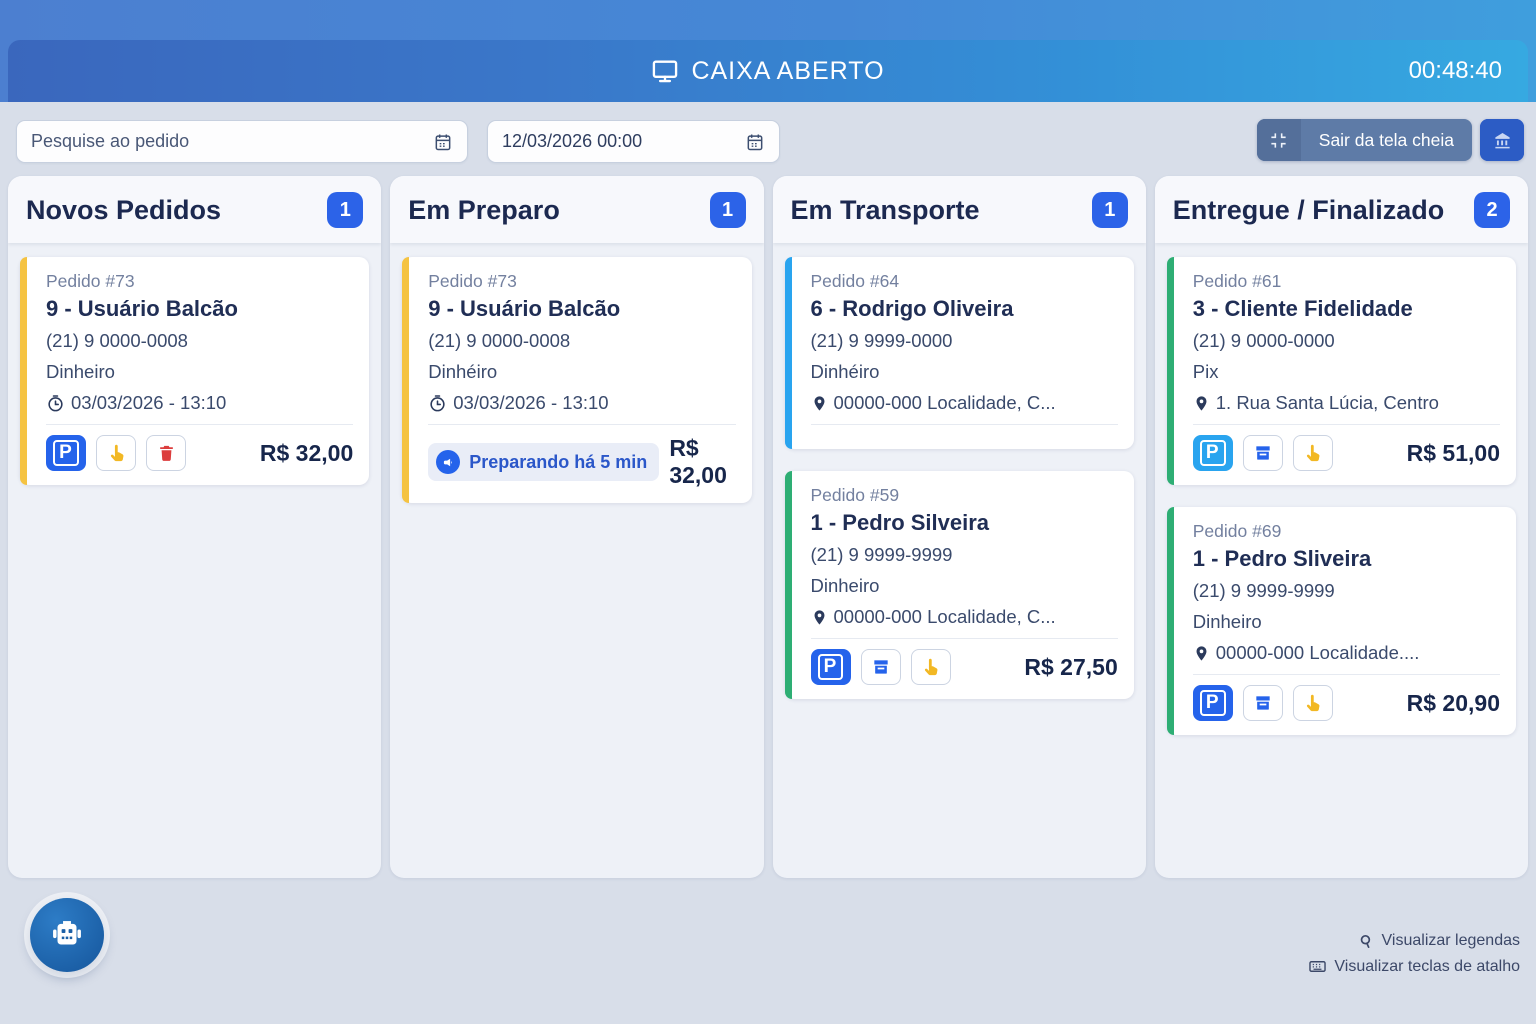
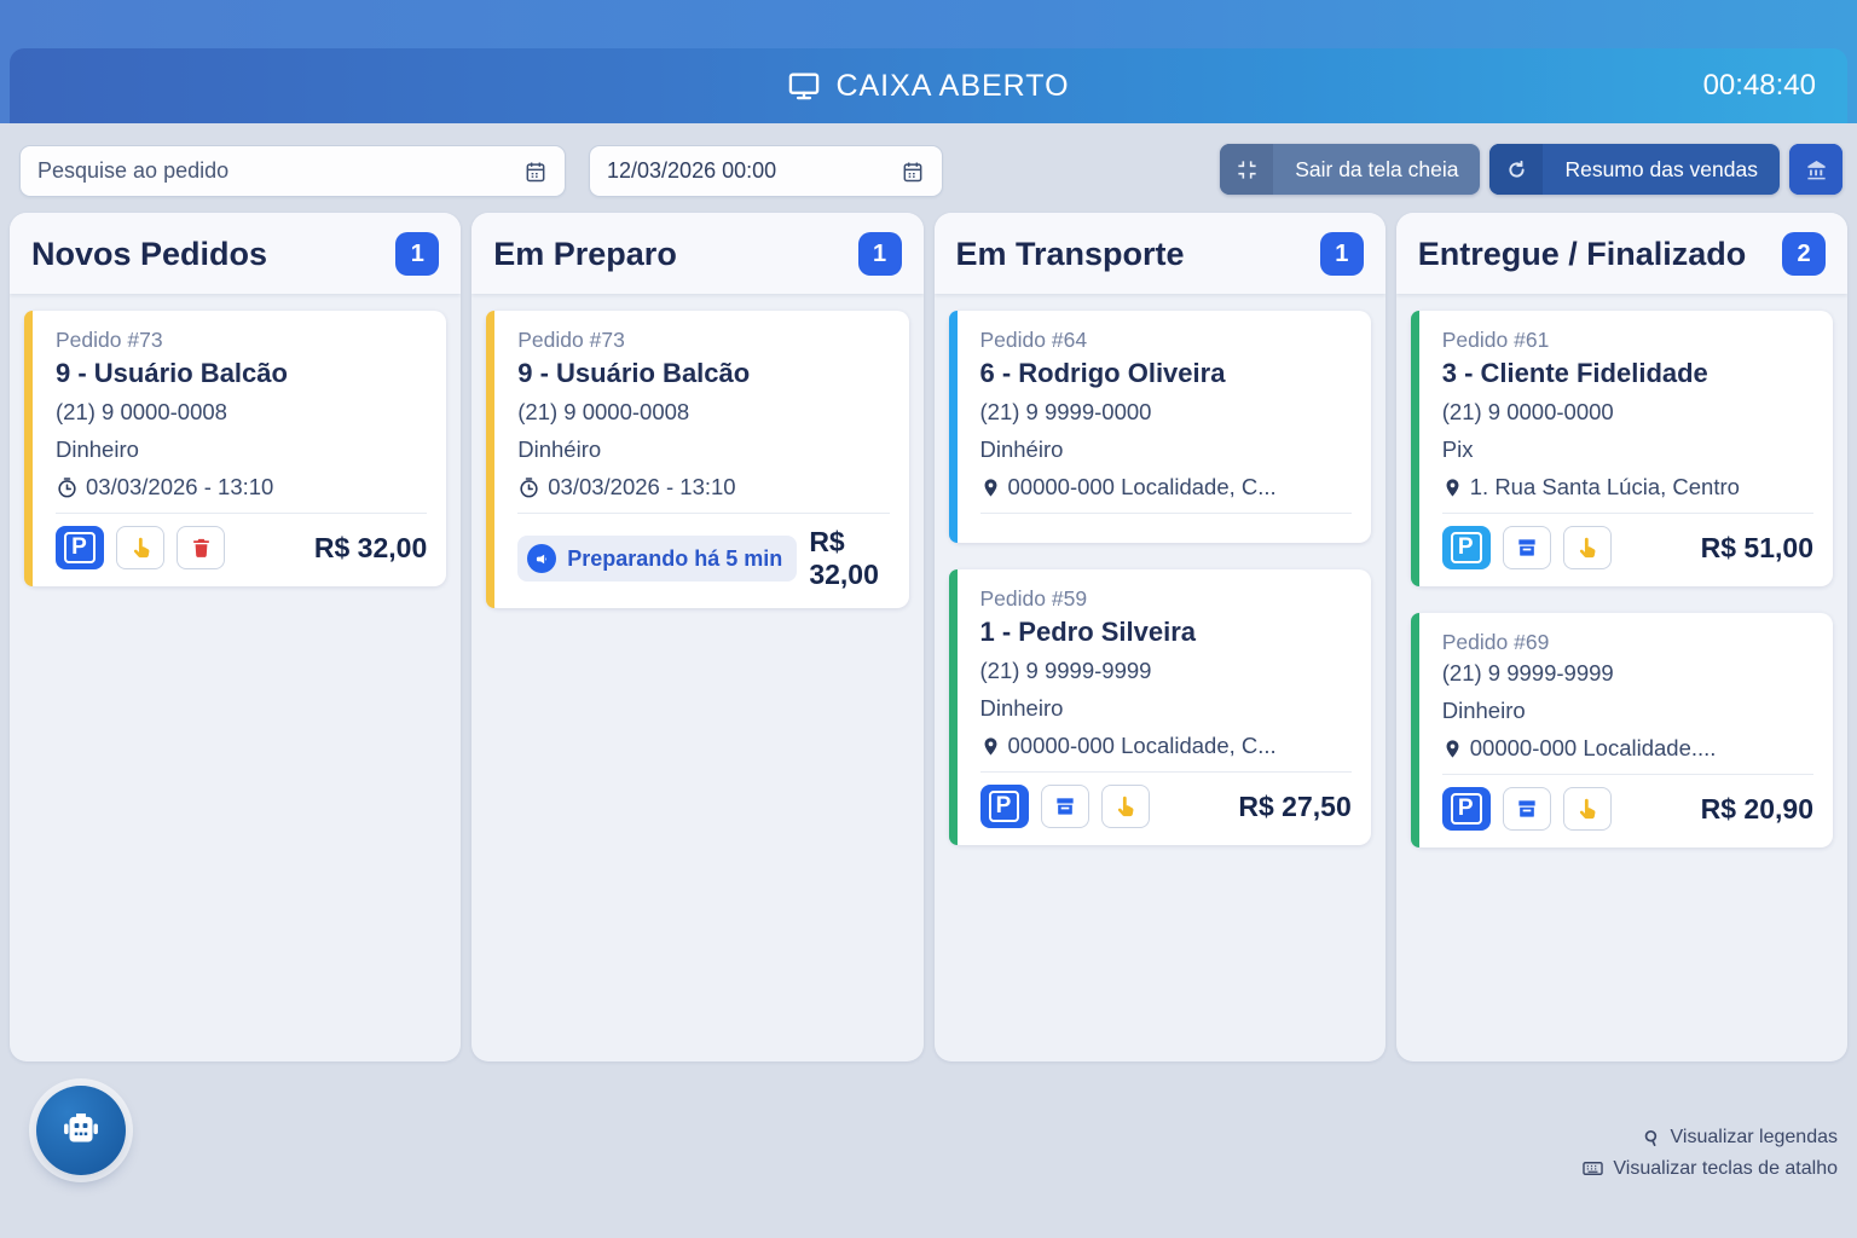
  CAIXA ABERTO
  00:48:40
  Pesquise ao pedido
  12/03/2026 00:00
  Sair da tela cheia
+ Resumo das vendas
  Novos Pedidos
  1
  Pedido #73
  9 - Usuário Balcão
  (21) 9 0000-0008
  Dinheiro
  03/03/2026 - 13:10
  P
  R$ 32,00
  Em Preparo
  1
  Pedido #73
  9 - Usuário Balcão
  (21) 9 0000-0008
  Dinhéiro
  03/03/2026 - 13:10
  Preparando há 5 min
  R$ 32,00
  Em Transporte
  1
  Pedido #64
  6 - Rodrigo Oliveira
  (21) 9 9999-0000
  Dinhéiro
  00000-000 Localidade, C...
  Pedido #59
  1 - Pedro Silveira
  (21) 9 9999-9999
  Dinheiro
  00000-000 Localidade, C...
  P
  R$ 27,50
  Entregue / Finalizado
  2
  Pedido #61
  3 - Cliente Fidelidade
  (21) 9 0000-0000
  Pix
  1. Rua Santa Lúcia, Centro
  P
  R$ 51,00
  Pedido #69
- 1 - Pedro Sliveira
  (21) 9 9999-9999
  Dinheiro
  00000-000 Localidade....
  P
  R$ 20,90
  Visualizar legendas
  Visualizar teclas de atalho
